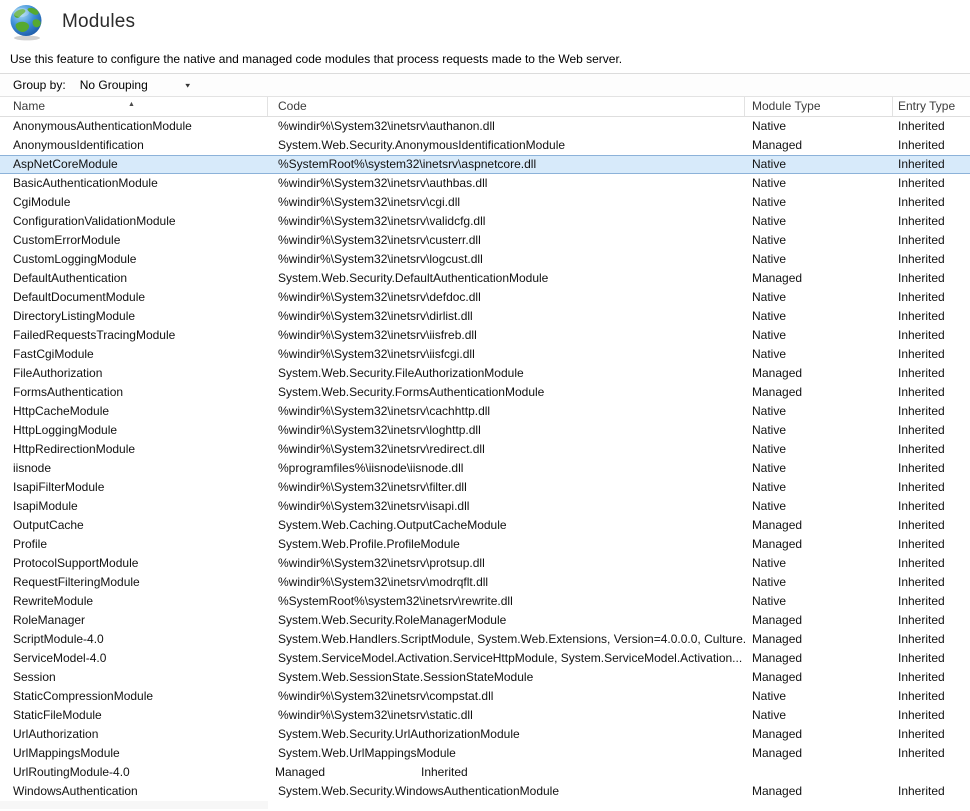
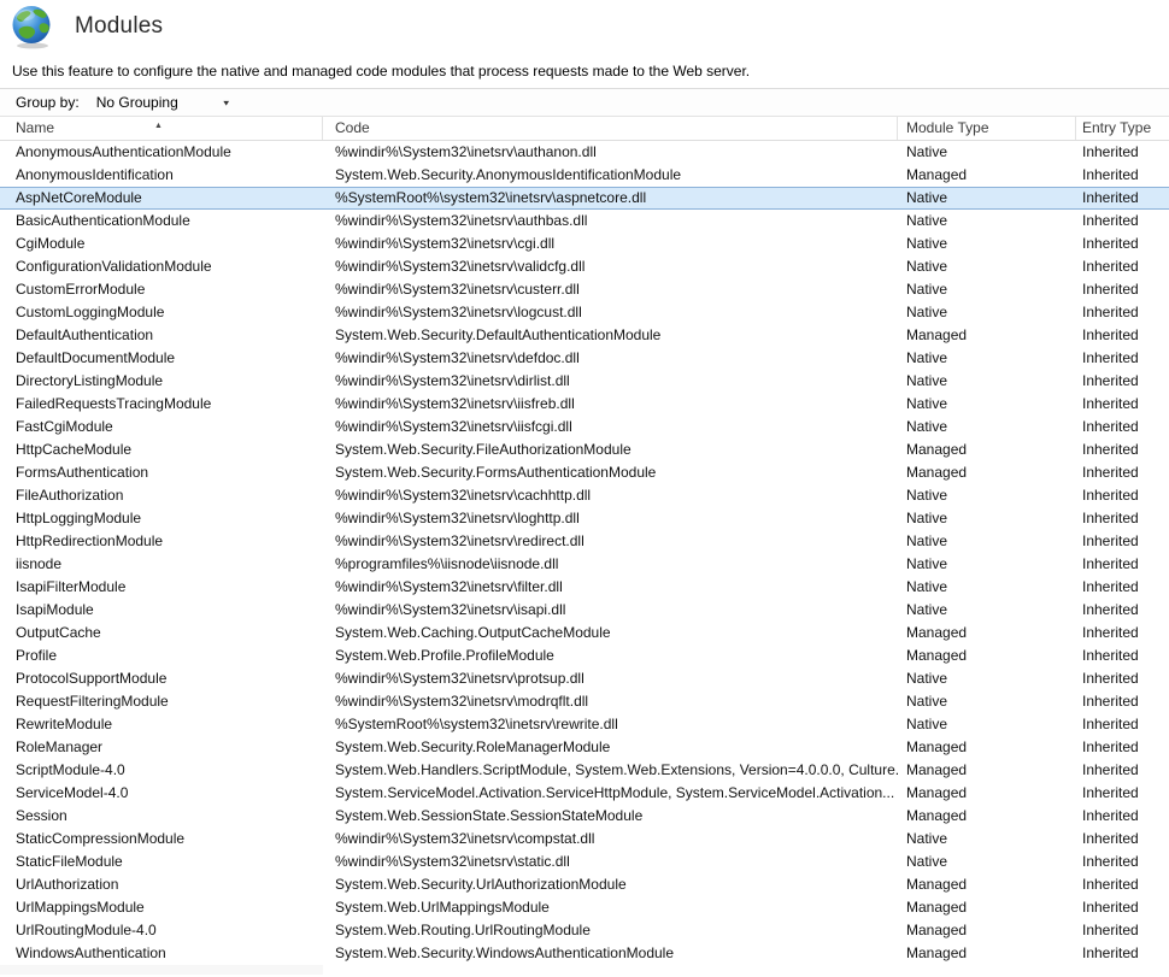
  Modules
  Use this feature to configure the native and managed code modules that process requests made to the Web server.
  Group by:
  No Grouping
  Name
  Code
  Module Type
  Entry Type
  AnonymousAuthenticationModule
  %windir%\System32\inetsrv\authanon.dll
  Native
  Inherited
  AnonymousIdentification
  System.Web.Security.AnonymousIdentificationModule
  Managed
  Inherited
  AspNetCoreModule
  %SystemRoot%\system32\inetsrv\aspnetcore.dll
  Native
  Inherited
  BasicAuthenticationModule
  %windir%\System32\inetsrv\authbas.dll
  Native
  Inherited
  CgiModule
  %windir%\System32\inetsrv\cgi.dll
  Native
  Inherited
  ConfigurationValidationModule
  %windir%\System32\inetsrv\validcfg.dll
  Native
  Inherited
  CustomErrorModule
  %windir%\System32\inetsrv\custerr.dll
  Native
  Inherited
  CustomLoggingModule
  %windir%\System32\inetsrv\logcust.dll
  Native
  Inherited
  DefaultAuthentication
  System.Web.Security.DefaultAuthenticationModule
  Managed
  Inherited
  DefaultDocumentModule
  %windir%\System32\inetsrv\defdoc.dll
  Native
  Inherited
  DirectoryListingModule
  %windir%\System32\inetsrv\dirlist.dll
  Native
  Inherited
  FailedRequestsTracingModule
  %windir%\System32\inetsrv\iisfreb.dll
  Native
  Inherited
  FastCgiModule
  %windir%\System32\inetsrv\iisfcgi.dll
  Native
  Inherited
- FileAuthorization
+ HttpCacheModule
  System.Web.Security.FileAuthorizationModule
  Managed
  Inherited
  FormsAuthentication
  System.Web.Security.FormsAuthenticationModule
  Managed
  Inherited
- HttpCacheModule
+ FileAuthorization
  %windir%\System32\inetsrv\cachhttp.dll
  Native
  Inherited
  HttpLoggingModule
  %windir%\System32\inetsrv\loghttp.dll
  Native
  Inherited
  HttpRedirectionModule
  %windir%\System32\inetsrv\redirect.dll
  Native
  Inherited
  iisnode
  %programfiles%\iisnode\iisnode.dll
  Native
  Inherited
  IsapiFilterModule
  %windir%\System32\inetsrv\filter.dll
  Native
  Inherited
  IsapiModule
  %windir%\System32\inetsrv\isapi.dll
  Native
  Inherited
  OutputCache
  System.Web.Caching.OutputCacheModule
  Managed
  Inherited
  Profile
  System.Web.Profile.ProfileModule
  Managed
  Inherited
  ProtocolSupportModule
  %windir%\System32\inetsrv\protsup.dll
  Native
  Inherited
  RequestFilteringModule
  %windir%\System32\inetsrv\modrqflt.dll
  Native
  Inherited
  RewriteModule
  %SystemRoot%\system32\inetsrv\rewrite.dll
  Native
  Inherited
  RoleManager
  System.Web.Security.RoleManagerModule
  Managed
  Inherited
  ScriptModule-4.0
  System.Web.Handlers.ScriptModule, System.Web.Extensions, Version=4.0.0.0, Culture.
  Managed
  Inherited
  ServiceModel-4.0
  System.ServiceModel.Activation.ServiceHttpModule, System.ServiceModel.Activation...
  Managed
  Inherited
  Session
  System.Web.SessionState.SessionStateModule
  Managed
  Inherited
  StaticCompressionModule
  %windir%\System32\inetsrv\compstat.dll
  Native
  Inherited
  StaticFileModule
  %windir%\System32\inetsrv\static.dll
  Native
  Inherited
  UrlAuthorization
  System.Web.Security.UrlAuthorizationModule
  Managed
  Inherited
  UrlMappingsModule
  System.Web.UrlMappingsModule
  Managed
  Inherited
  UrlRoutingModule-4.0
+ System.Web.Routing.UrlRoutingModule
  Managed
  Inherited
  WindowsAuthentication
  System.Web.Security.WindowsAuthenticationModule
  Managed
  Inherited
